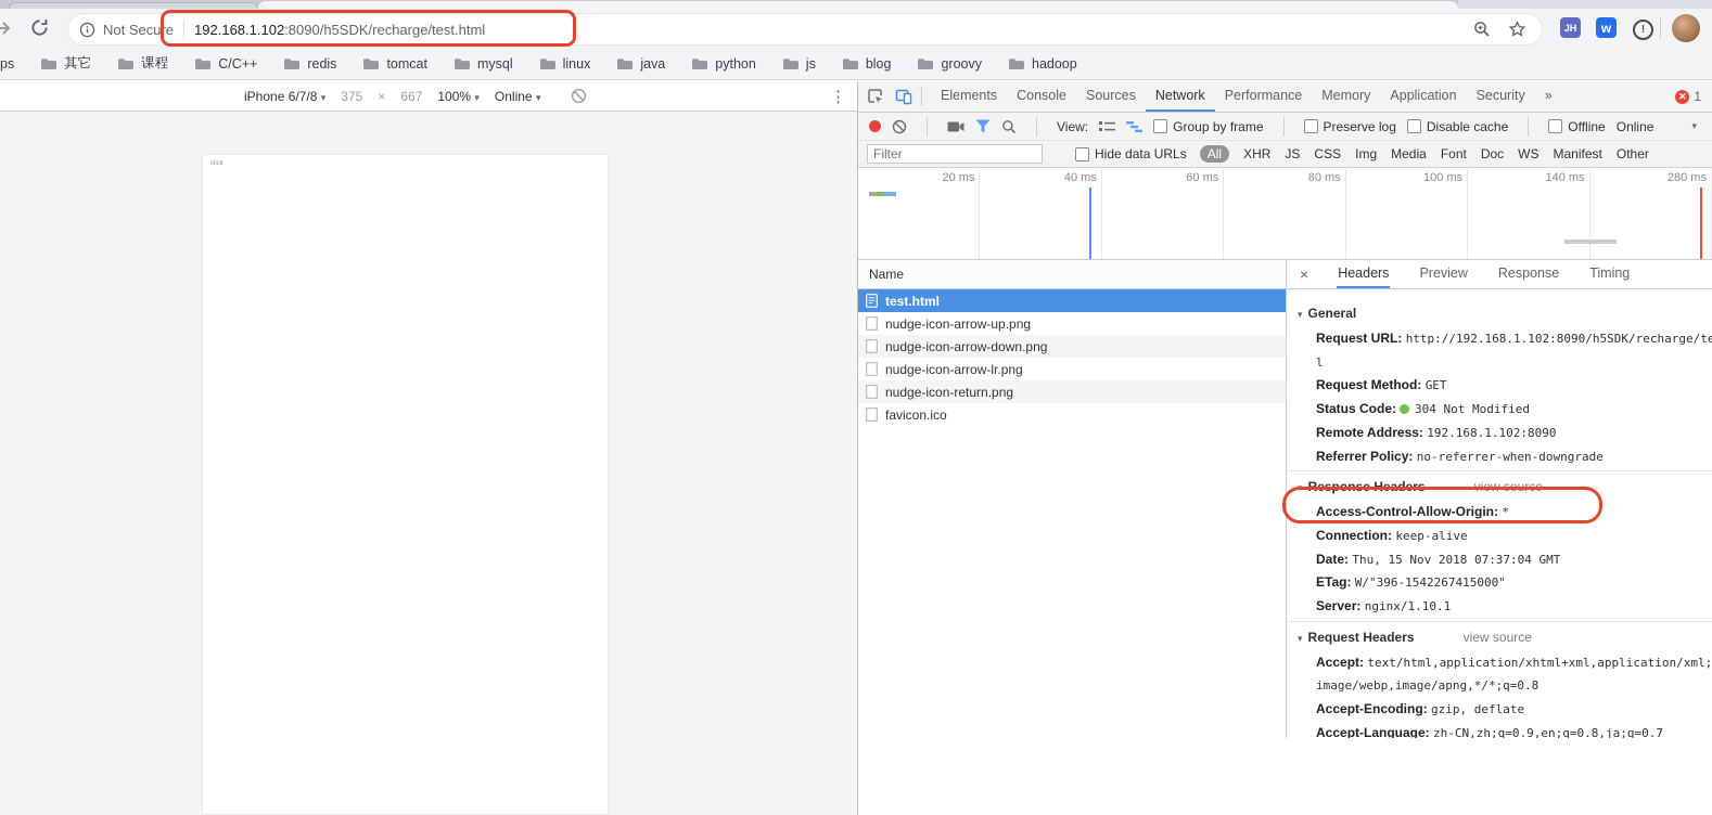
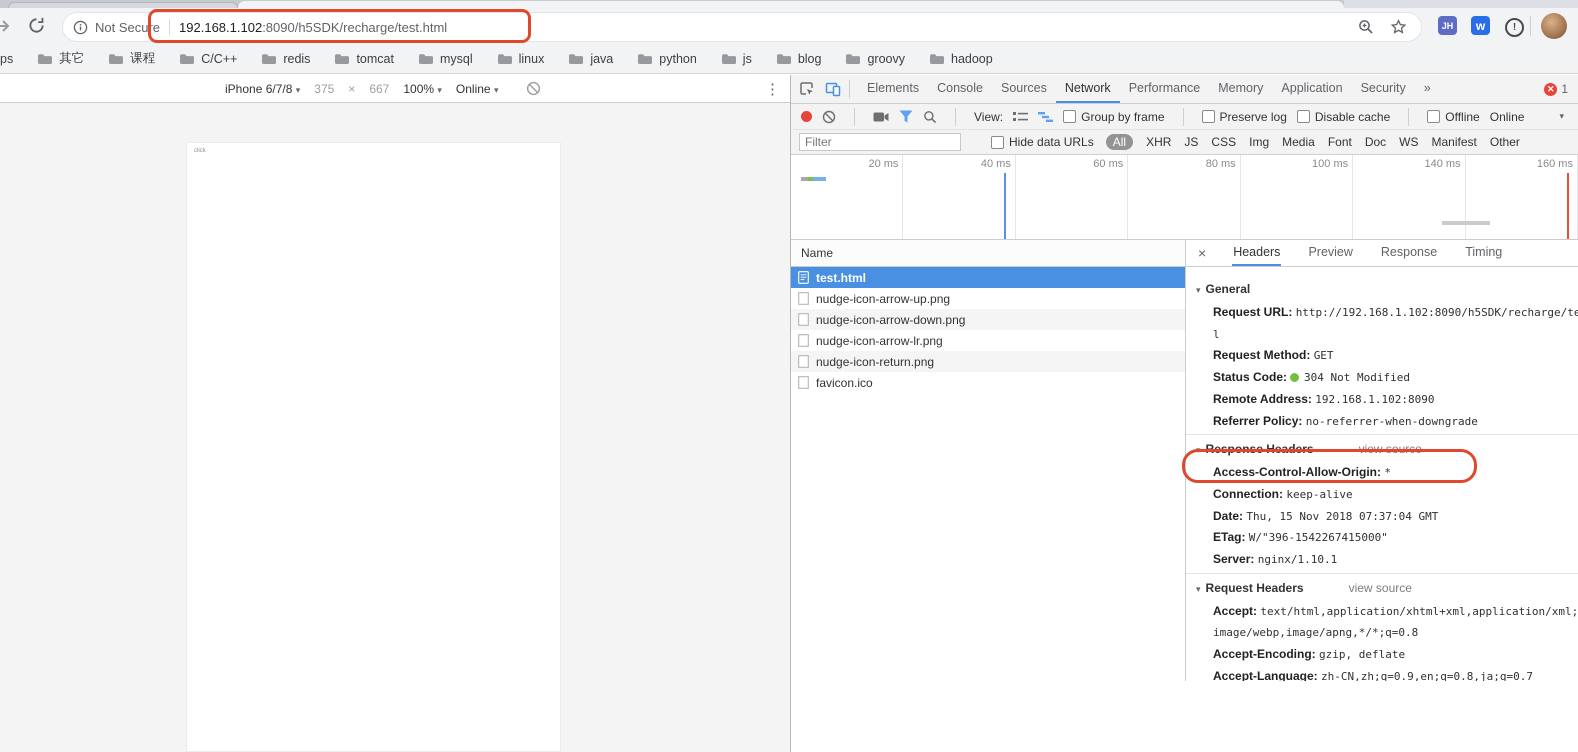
  Not Secure
  192.168.1.102:8090/h5SDK/recharge/test.html
  JH
  w
  !
  ps
  其它
  课程
  C/C++
  redis
  tomcat
  mysql
  linux
  java
  python
  js
  blog
  groovy
  hadoop
  iPhone 6/7/8 ▾
  375
  ×
  667
  100% ▾
  Online ▾
  ⋮
  Elements
  Console
  Sources
  Network
  Performance
  Memory
  Application
  Security
  »
  ✕
  1
  View:
  Group by frame
  Preserve log
  Disable cache
  Offline
  Online
  ▾
  Filter
  Hide data URLs
  All
  XHR
  JS
  CSS
  Img
  Media
  Font
  Doc
  WS
  Manifest
  Other
  20 ms
  40 ms
  60 ms
  80 ms
  100 ms
  140 ms
- 280 ms
+ 160 ms
  Name
  test.html
  nudge-icon-arrow-up.png
  nudge-icon-arrow-down.png
  nudge-icon-arrow-lr.png
  nudge-icon-return.png
  favicon.ico
  ×
  Headers
  Preview
  Response
  Timing
  ▾ General
  Request URL: http://192.168.1.102:8090/h5SDK/recharge/tel
  Request Method: GET
  Status Code: 304 Not Modified
  Remote Address: 192.168.1.102:8090
  Referrer Policy: no-referrer-when-downgrade
  ▾ Response Headers view source
  Access-Control-Allow-Origin: *
  Connection: keep-alive
  Date: Thu, 15 Nov 2018 07:37:04 GMT
  ETag: W/"396-1542267415000"
  Server: nginx/1.10.1
  ▾ Request Headers view source
  Accept: text/html,application/xhtml+xml,application/xml;image/webp,image/apng,*/*;q=0.8
  Accept-Encoding: gzip, deflate
  Accept-Language: zh-CN,zh;q=0.9,en;q=0.8,ja;q=0.7
